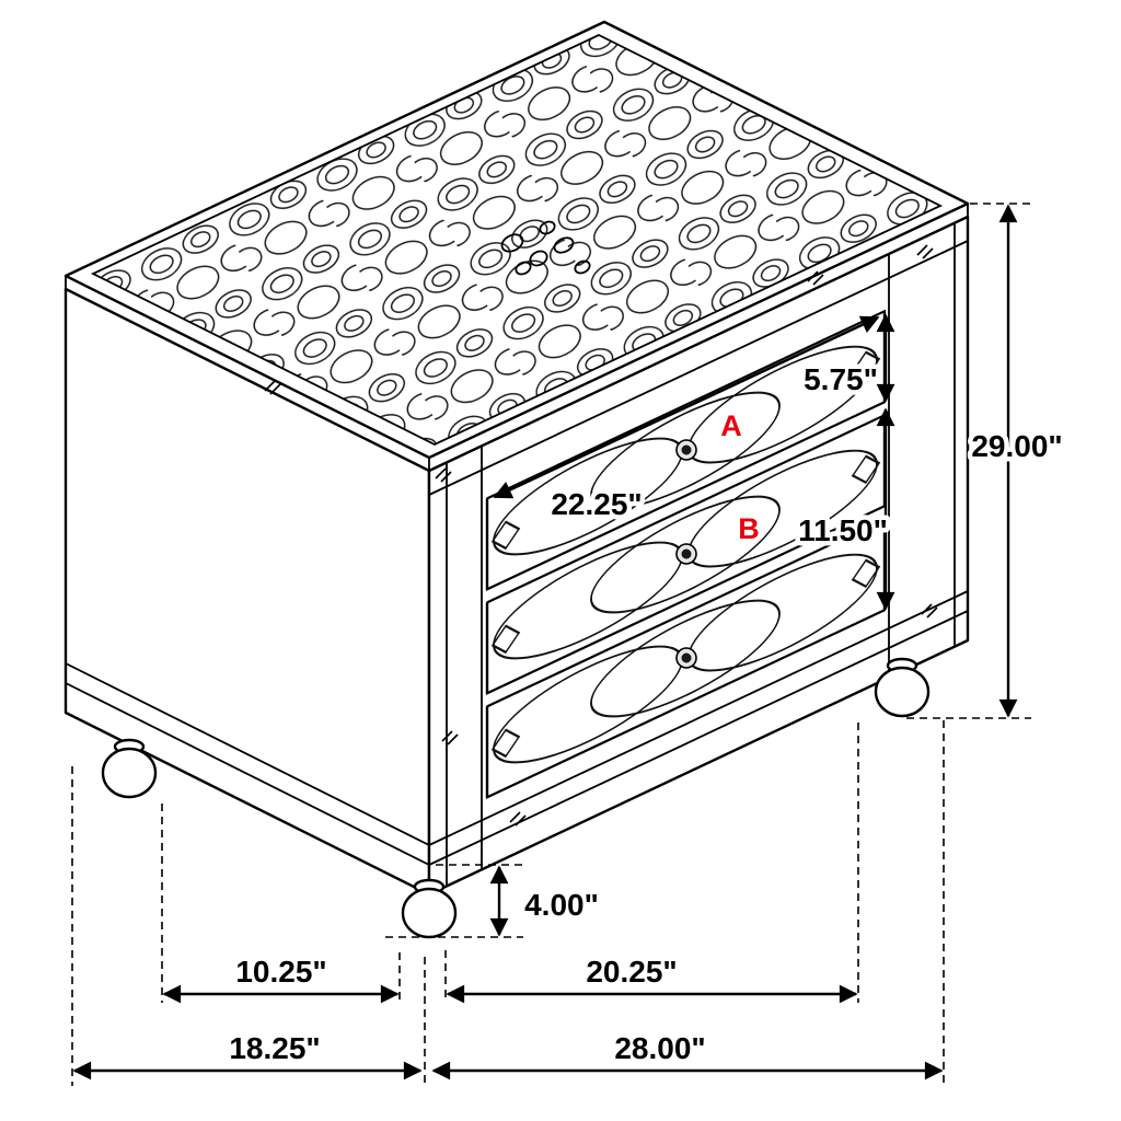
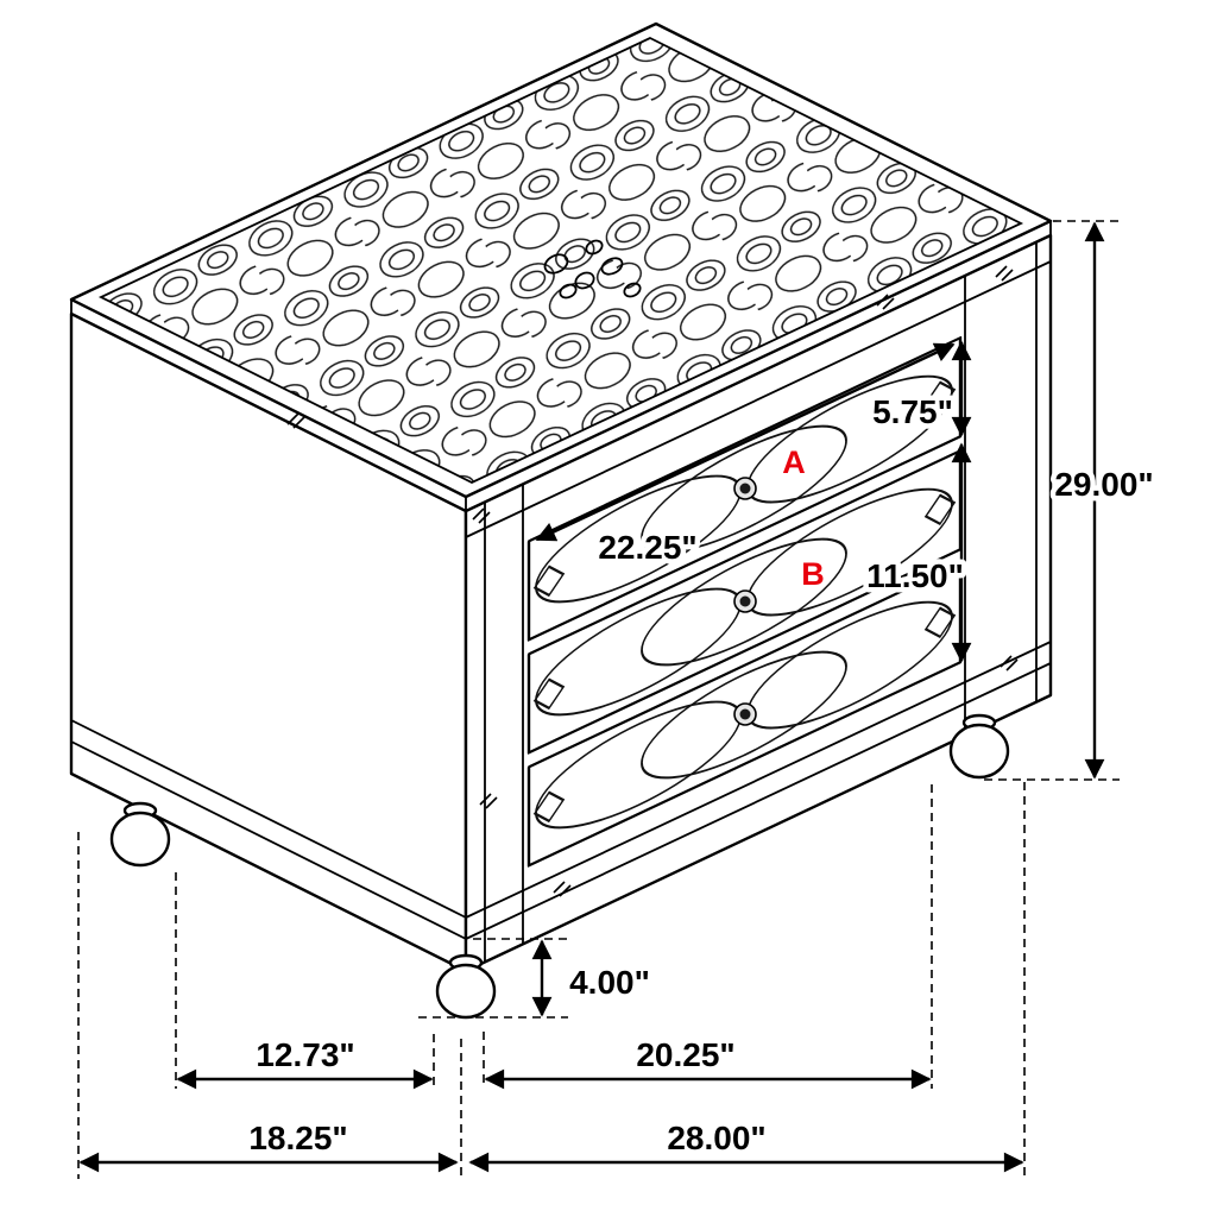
  29.00"
  5.75"
  11.50"
  22.25"
  A
  B
  4.00"
- 10.25"
+ 12.73"
  20.25"
  18.25"
  28.00"
